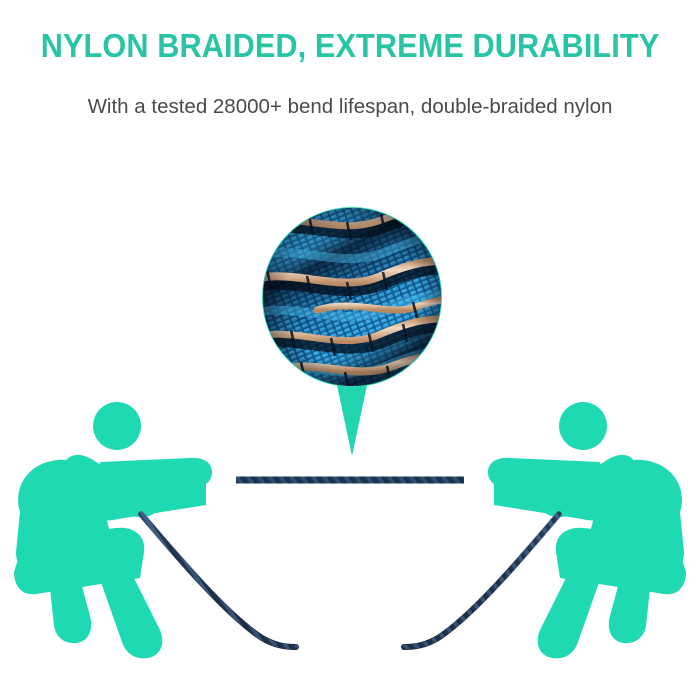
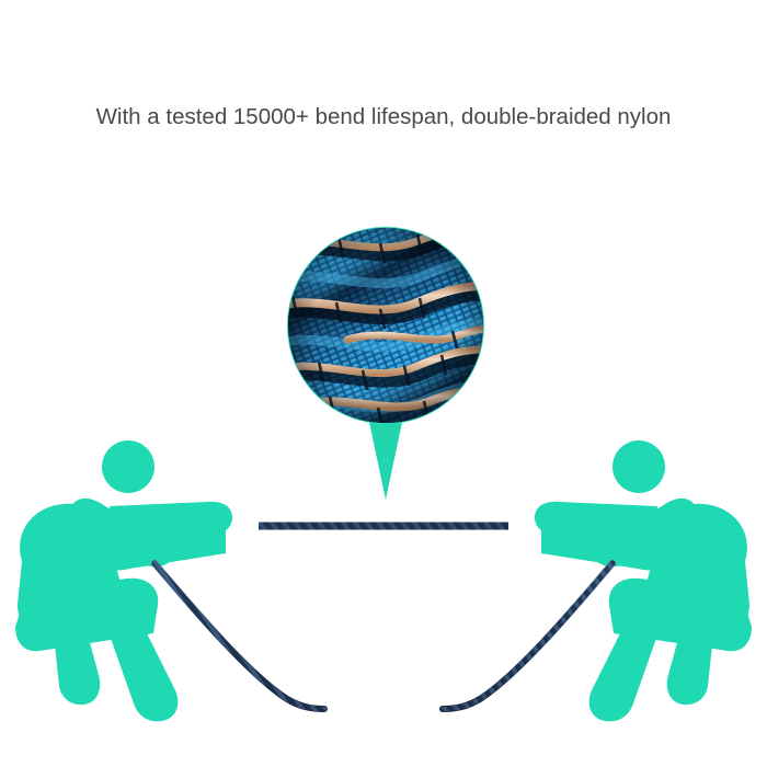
- NYLON BRAIDED, EXTREME DURABILITY
- With a tested 28000+ bend lifespan, double-braided nylon
+ With a tested 15000+ bend lifespan, double-braided nylon
